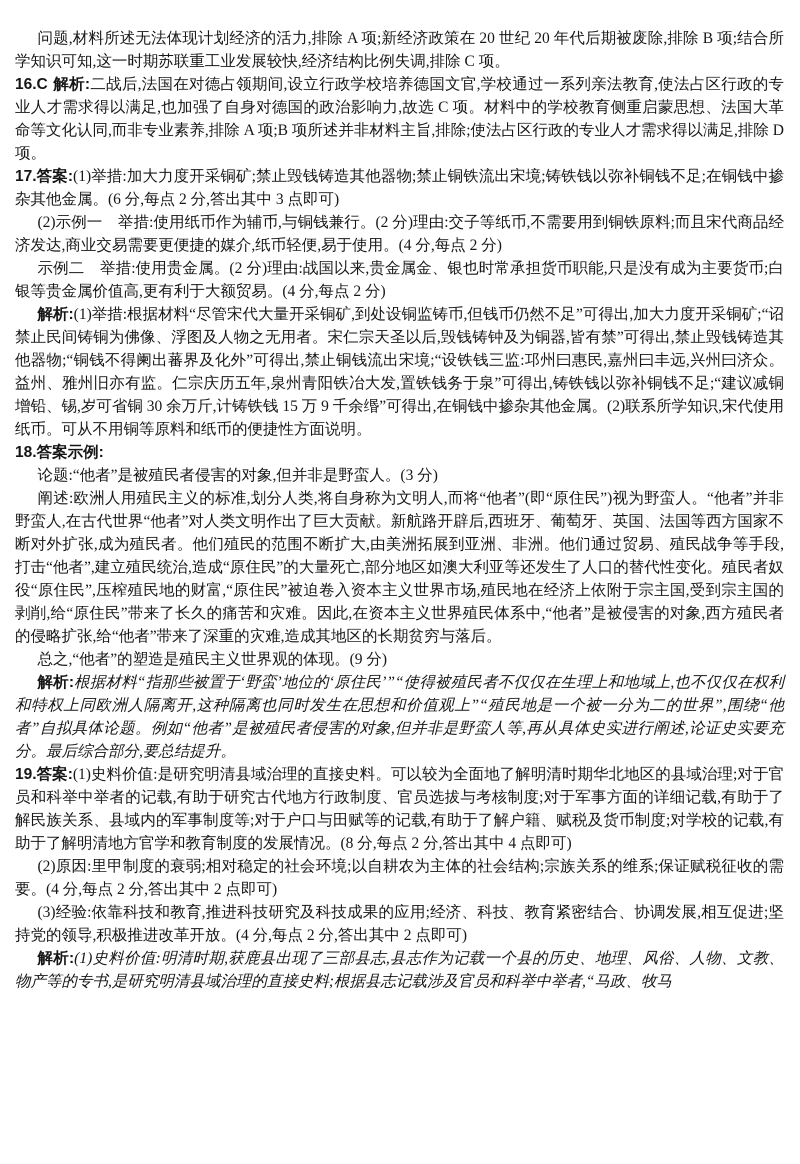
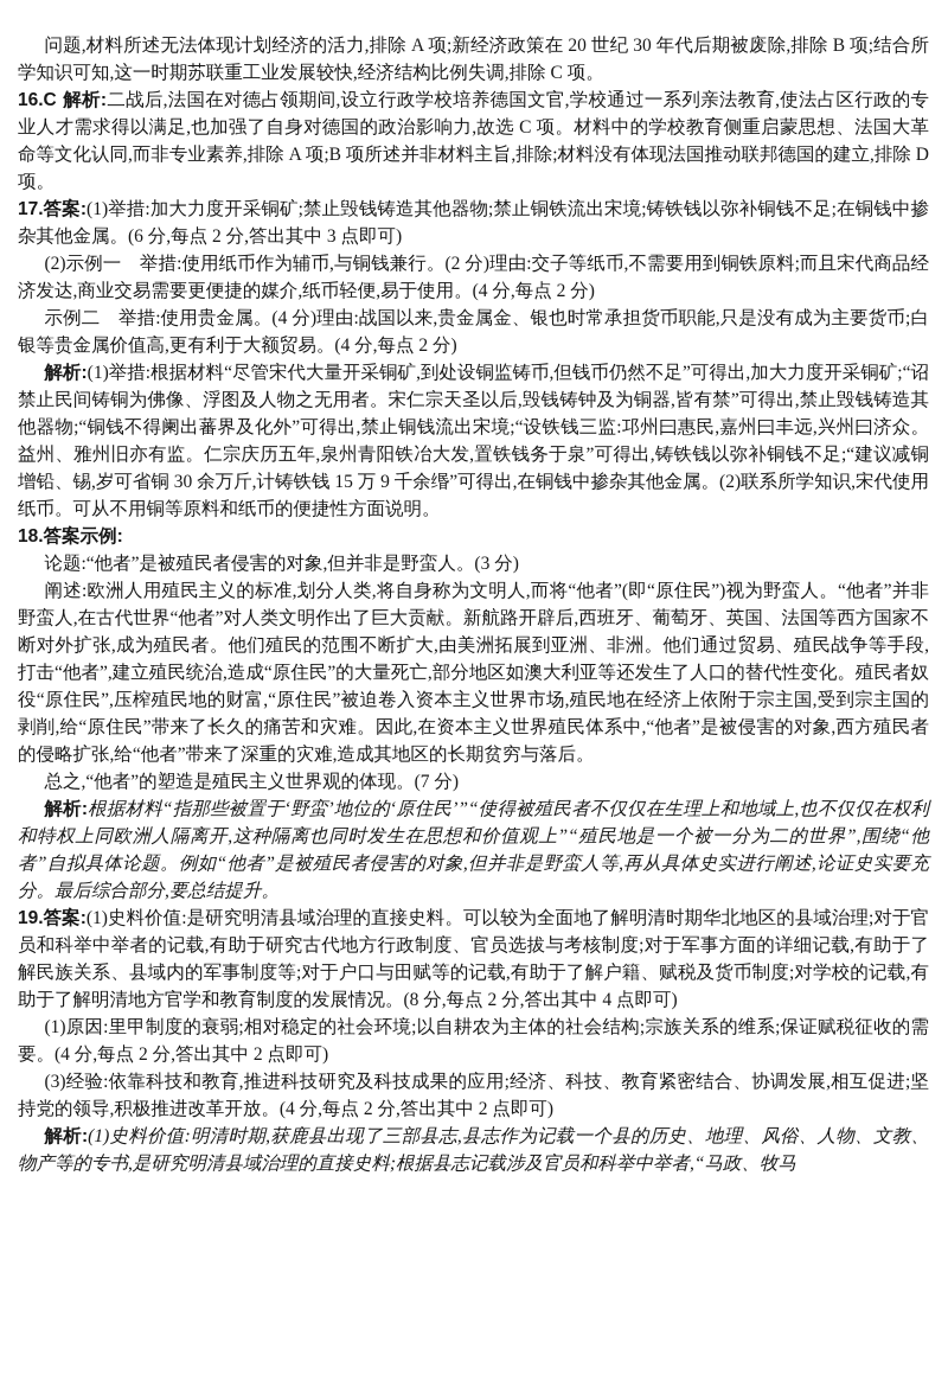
- 问题,材料所述无法体现计划经济的活力,排除 A 项;新经济政策在 20 世纪 20 年代后期被废除,排除 B 项;结合所学知识可知,这一时期苏联重工业发展较快,经济结构比例失调,排除 C 项。
+ 问题,材料所述无法体现计划经济的活力,排除 A 项;新经济政策在 20 世纪 30 年代后期被废除,排除 B 项;结合所学知识可知,这一时期苏联重工业发展较快,经济结构比例失调,排除 C 项。
- 16.C 解析:二战后,法国在对德占领期间,设立行政学校培养德国文官,学校通过一系列亲法教育,使法占区行政的专业人才需求得以满足,也加强了自身对德国的政治影响力,故选 C 项。材料中的学校教育侧重启蒙思想、法国大革命等文化认同,而非专业素养,排除 A 项;B 项所述并非材料主旨,排除;使法占区行政的专业人才需求得以满足,排除 D 项。
+ 16.C 解析:二战后,法国在对德占领期间,设立行政学校培养德国文官,学校通过一系列亲法教育,使法占区行政的专业人才需求得以满足,也加强了自身对德国的政治影响力,故选 C 项。材料中的学校教育侧重启蒙思想、法国大革命等文化认同,而非专业素养,排除 A 项;B 项所述并非材料主旨,排除;材料没有体现法国推动联邦德国的建立,排除 D 项。
  17.答案:(1)举措:加大力度开采铜矿;禁止毁钱铸造其他器物;禁止铜铁流出宋境;铸铁钱以弥补铜钱不足;在铜钱中掺杂其他金属。(6 分,每点 2 分,答出其中 3 点即可)
  (2)示例一 举措:使用纸币作为辅币,与铜钱兼行。(2 分)理由:交子等纸币,不需要用到铜铁原料;而且宋代商品经济发达,商业交易需要更便捷的媒介,纸币轻便,易于使用。(4 分,每点 2 分)
- 示例二 举措:使用贵金属。(2 分)理由:战国以来,贵金属金、银也时常承担货币职能,只是没有成为主要货币;白银等贵金属价值高,更有利于大额贸易。(4 分,每点 2 分)
+ 示例二 举措:使用贵金属。(4 分)理由:战国以来,贵金属金、银也时常承担货币职能,只是没有成为主要货币;白银等贵金属价值高,更有利于大额贸易。(4 分,每点 2 分)
  解析:(1)举措:根据材料“尽管宋代大量开采铜矿,到处设铜监铸币,但钱币仍然不足”可得出,加大力度开采铜矿;“诏禁止民间铸铜为佛像、浮图及人物之无用者。宋仁宗天圣以后,毁钱铸钟及为铜器,皆有禁”可得出,禁止毁钱铸造其他器物;“铜钱不得阑出蕃界及化外”可得出,禁止铜钱流出宋境;“设铁钱三监:邛州曰惠民,嘉州曰丰远,兴州曰济众。益州、雅州旧亦有监。仁宗庆历五年,泉州青阳铁冶大发,置铁钱务于泉”可得出,铸铁钱以弥补铜钱不足;“建议减铜增铅、锡,岁可省铜 30 余万斤,计铸铁钱 15 万 9 千余缗”可得出,在铜钱中掺杂其他金属。(2)联系所学知识,宋代使用纸币。可从不用铜等原料和纸币的便捷性方面说明。
  18.答案示例:
  论题:“他者”是被殖民者侵害的对象,但并非是野蛮人。(3 分)
  阐述:欧洲人用殖民主义的标准,划分人类,将自身称为文明人,而将“他者”(即“原住民”)视为野蛮人。“他者”并非野蛮人,在古代世界“他者”对人类文明作出了巨大贡献。新航路开辟后,西班牙、葡萄牙、英国、法国等西方国家不断对外扩张,成为殖民者。他们殖民的范围不断扩大,由美洲拓展到亚洲、非洲。他们通过贸易、殖民战争等手段,打击“他者”,建立殖民统治,造成“原住民”的大量死亡,部分地区如澳大利亚等还发生了人口的替代性变化。殖民者奴役“原住民”,压榨殖民地的财富,“原住民”被迫卷入资本主义世界市场,殖民地在经济上依附于宗主国,受到宗主国的剥削,给“原住民”带来了长久的痛苦和灾难。因此,在资本主义世界殖民体系中,“他者”是被侵害的对象,西方殖民者的侵略扩张,给“他者”带来了深重的灾难,造成其地区的长期贫穷与落后。
- 总之,“他者”的塑造是殖民主义世界观的体现。(9 分)
+ 总之,“他者”的塑造是殖民主义世界观的体现。(7 分)
  解析:根据材料“指那些被置于‘野蛮’地位的‘原住民’”“使得被殖民者不仅仅在生理上和地域上,也不仅仅在权利和特权上同欧洲人隔离开,这种隔离也同时发生在思想和价值观上”“殖民地是一个被一分为二的世界”,围绕“他者”自拟具体论题。例如“他者”是被殖民者侵害的对象,但并非是野蛮人等,再从具体史实进行阐述,论证史实要充分。最后综合部分,要总结提升。
  19.答案:(1)史料价值:是研究明清县域治理的直接史料。可以较为全面地了解明清时期华北地区的县域治理;对于官员和科举中举者的记载,有助于研究古代地方行政制度、官员选拔与考核制度;对于军事方面的详细记载,有助于了解民族关系、县域内的军事制度等;对于户口与田赋等的记载,有助于了解户籍、赋税及货币制度;对学校的记载,有助于了解明清地方官学和教育制度的发展情况。(8 分,每点 2 分,答出其中 4 点即可)
- (2)原因:里甲制度的衰弱;相对稳定的社会环境;以自耕农为主体的社会结构;宗族关系的维系;保证赋税征收的需要。(4 分,每点 2 分,答出其中 2 点即可)
+ (1)原因:里甲制度的衰弱;相对稳定的社会环境;以自耕农为主体的社会结构;宗族关系的维系;保证赋税征收的需要。(4 分,每点 2 分,答出其中 2 点即可)
  (3)经验:依靠科技和教育,推进科技研究及科技成果的应用;经济、科技、教育紧密结合、协调发展,相互促进;坚持党的领导,积极推进改革开放。(4 分,每点 2 分,答出其中 2 点即可)
  解析:(1)史料价值:明清时期,获鹿县出现了三部县志,县志作为记载一个县的历史、地理、风俗、人物、文教、物产等的专书,是研究明清县域治理的直接史料;根据县志记载涉及官员和科举中举者,“马政、牧马
